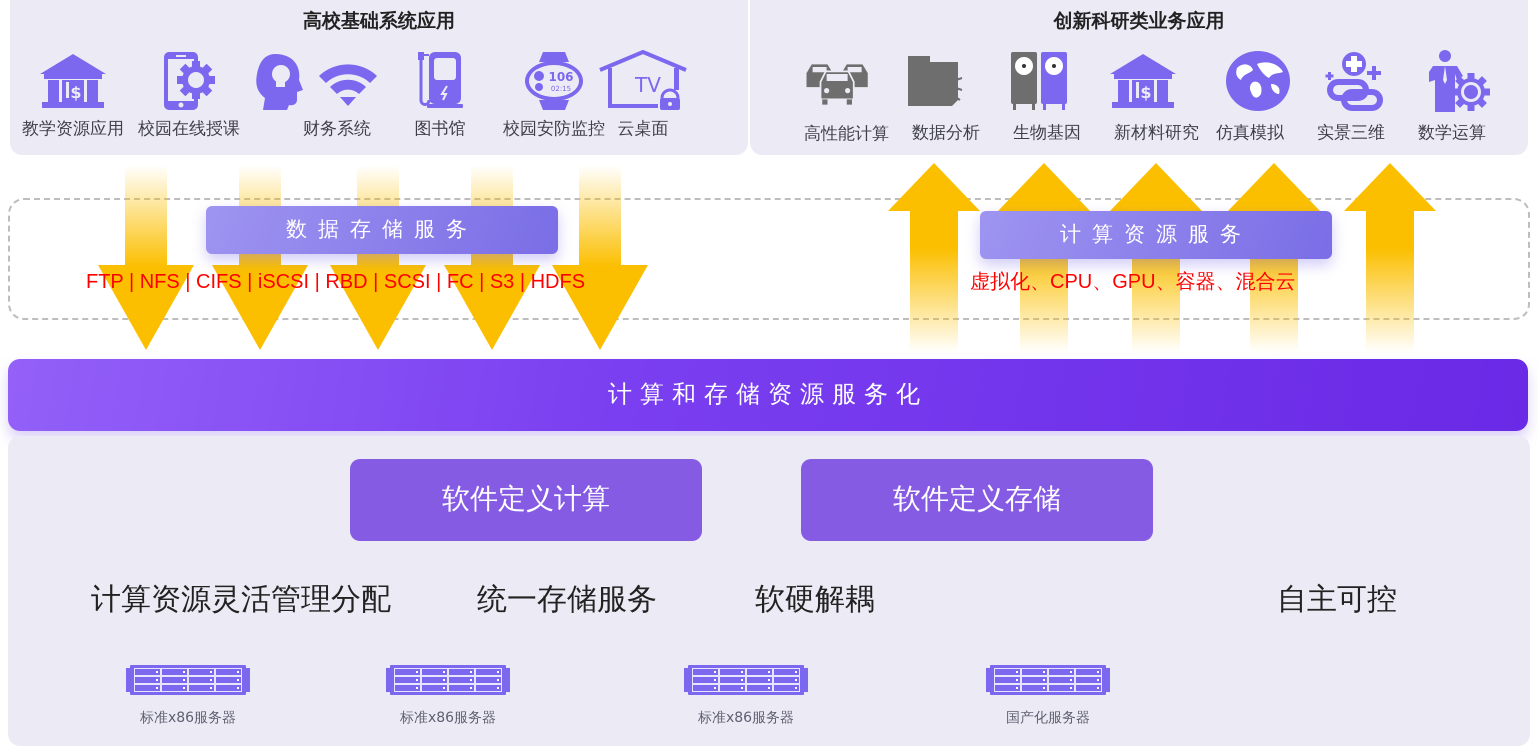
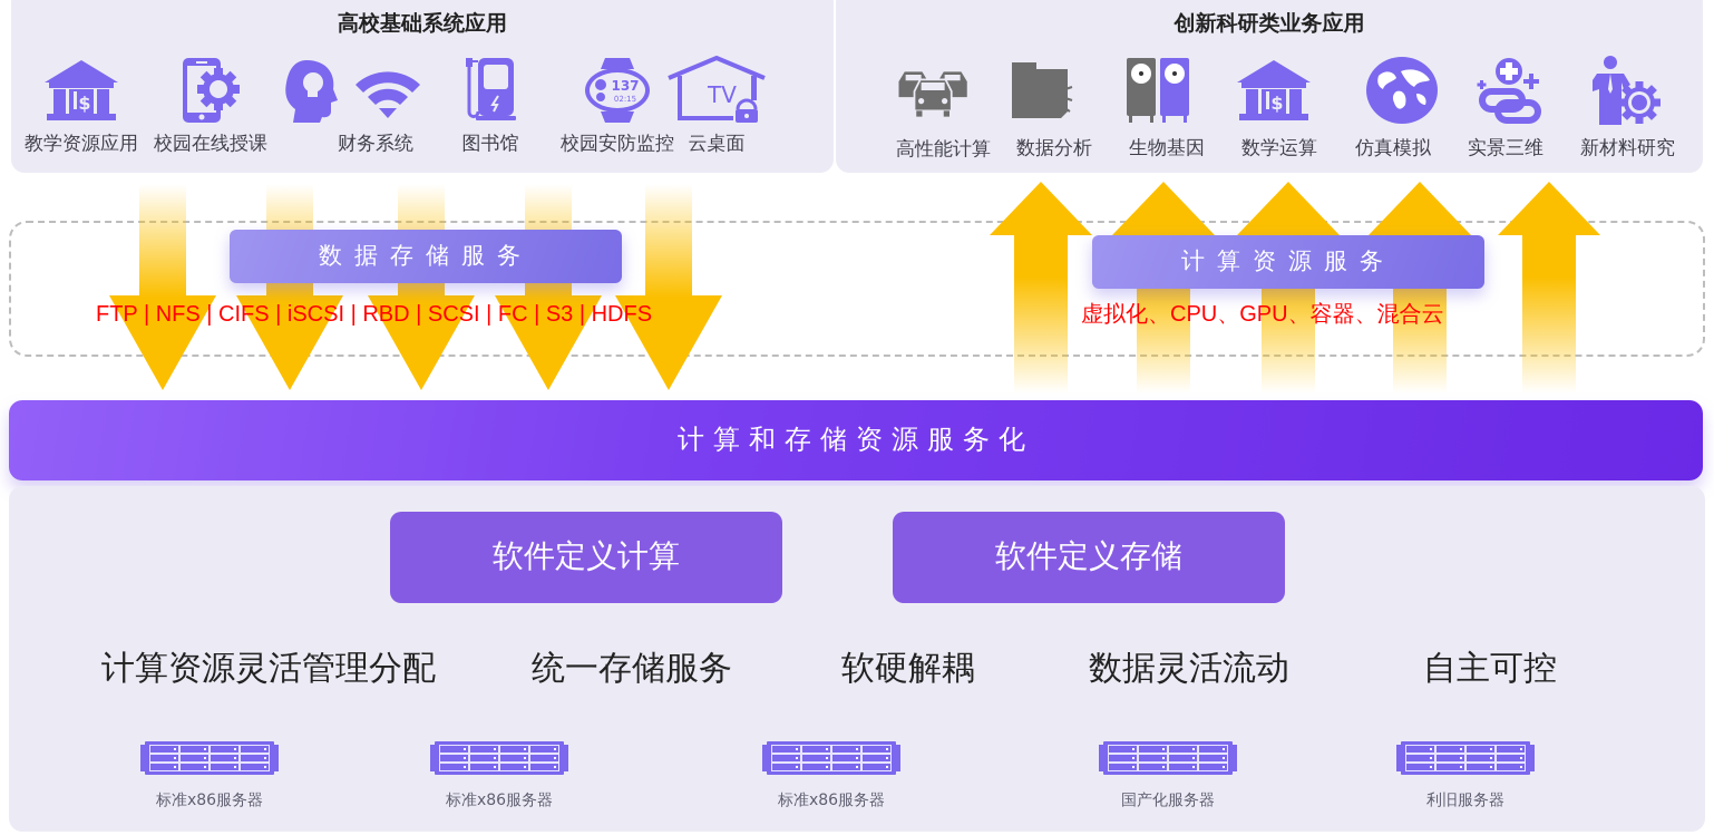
  高校基础系统应用
  教学资源应用
  校园在线授课
  财务系统
  图书馆
- 106
+ 137
  02:15
  校园安防监控
  TV
  云桌面
  创新科研类业务应用
  高性能计算
  数据分析
  生物基因
- 新材料研究
+ 数学运算
  仿真模拟
  实景三维
- 数学运算
+ 新材料研究
  数据存储服务
  FTP | NFS | CIFS | iSCSI | RBD | SCSI | FC | S3 | HDFS
  计算资源服务
  虚拟化、CPU、GPU、容器、混合云
  计算和存储资源服务化
  软件定义计算
  软件定义存储
  计算资源灵活管理分配
  统一存储服务
  软硬解耦
+ 数据灵活流动
  自主可控
  标准x86服务器
  标准x86服务器
  标准x86服务器
  国产化服务器
+ 利旧服务器
